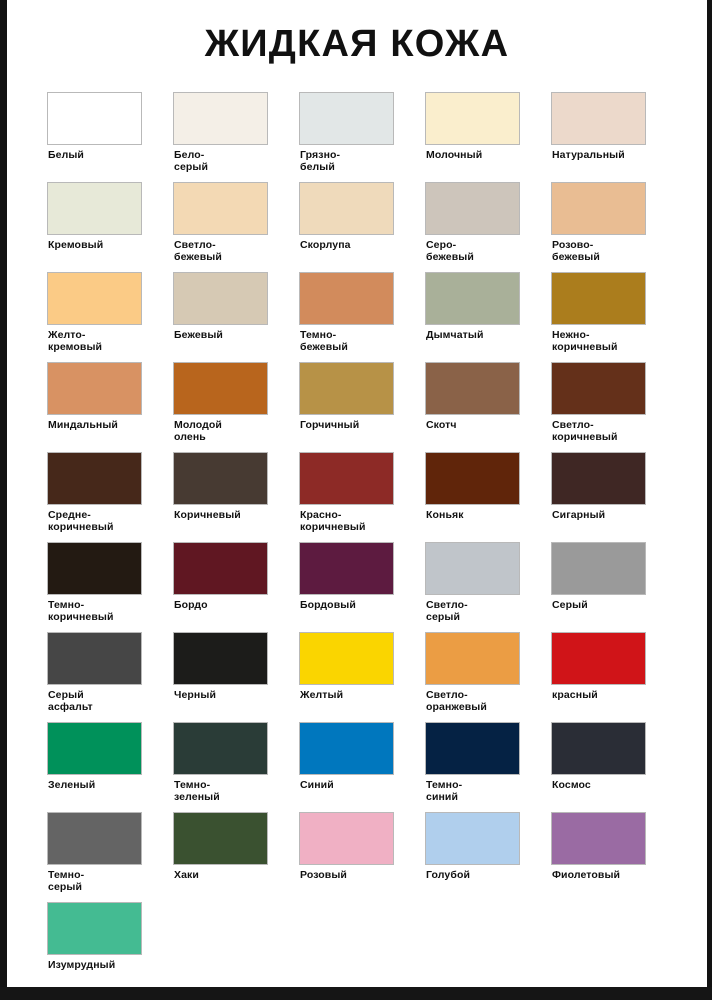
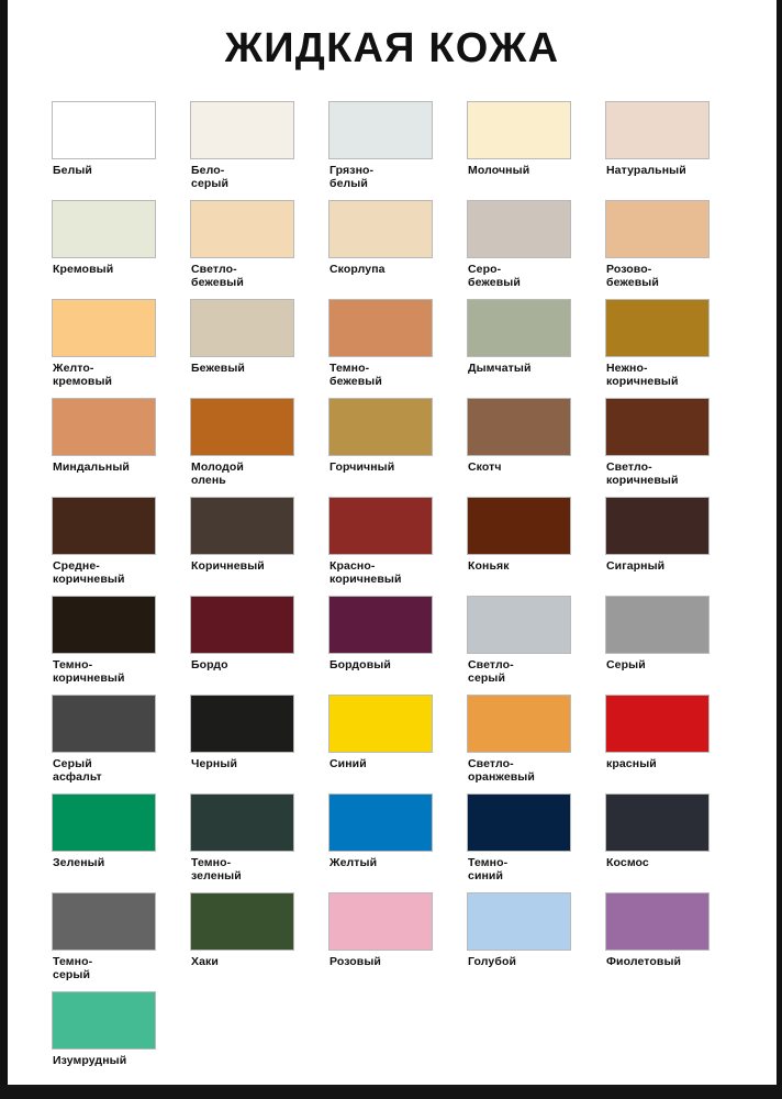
  ЖИДКАЯ КОЖА
  Белый
  Бело-
  серый
  Грязно-
  белый
  Молочный
  Натуральный
  Кремовый
  Светло-
  бежевый
  Скорлупа
  Серо-
  бежевый
  Розово-
  бежевый
  Желто-
  кремовый
  Бежевый
  Темно-
  бежевый
  Дымчатый
  Нежно-
  коричневый
  Миндальный
  Молодой
  олень
  Горчичный
  Скотч
  Светло-
  коричневый
  Средне-
  коричневый
  Коричневый
  Красно-
  коричневый
  Коньяк
  Сигарный
  Темно-
  коричневый
  Бордо
  Бордовый
  Светло-
  серый
  Серый
  Серый
  асфальт
  Черный
- Желтый
+ Синий
  Светло-
  оранжевый
  красный
  Зеленый
  Темно-
  зеленый
- Синий
+ Желтый
  Темно-
  синий
  Космос
  Темно-
  серый
  Хаки
  Розовый
  Голубой
  Фиолетовый
  Изумрудный
